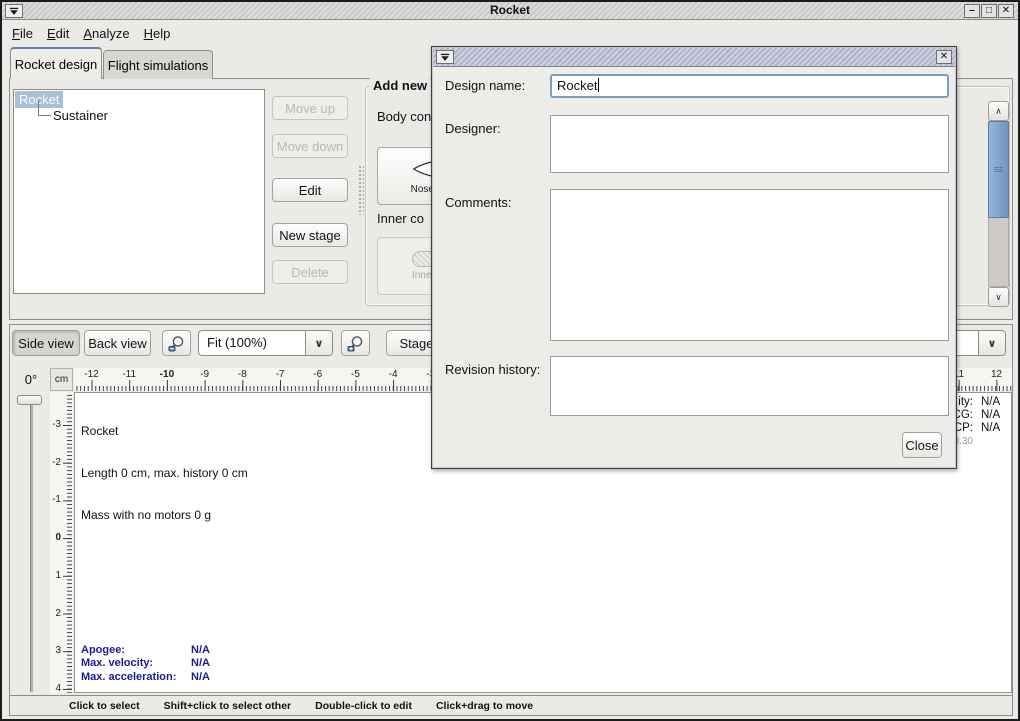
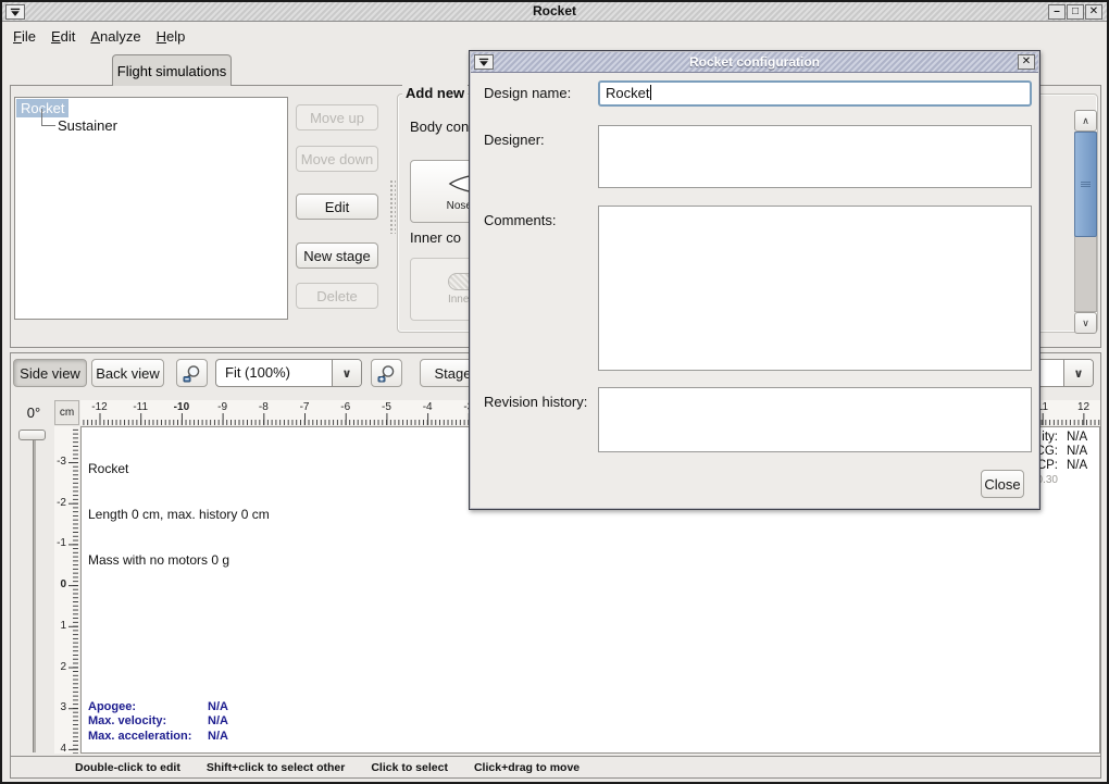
  Rocket
  –
  □
  ✕
  File
  Edit
  Analyze
  Help
- Rocket design
  Flight simulations
  Rocket
  Sustainer
  Move up
  Move down
  Edit
  New stage
  Delete
  Add new
  Body con
  Inner co
  ∧
  ∨
  Side view
  Back view
  Fit (100%)
  ∨
  Stage
  ∨
  0°
  cm
  -12
  -11
  -10
  -9
  -8
  -7
  -6
  -5
  -4
  12
  -3
  -2
  -1
  0
  1
  2
  3
  4
  Rocket
  Length 0 cm, max. history 0 cm
  Mass with no motors 0 g
  Apogee:
  N/A
  Max. velocity:
  N/A
  Max. acceleration:
  N/A
  ity:
  N/A
  N/A
  CP:
  N/A
- Click to select
+ Double-click to edit
  Shift+click to select other
- Double-click to edit
+ Click to select
  Click+drag to move
+ Rocket configuration
  ✕
  Design name:
  Rocket
  Designer:
  Comments:
  Revision history:
  Close
